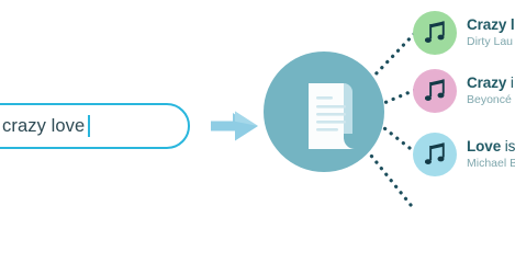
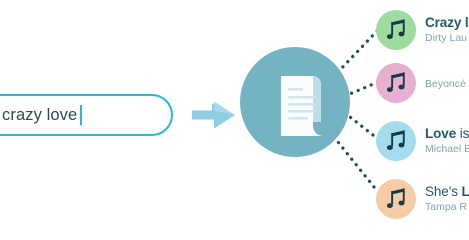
  crazy love
  Crazy l
  Dirty Lau
- Crazy i
  Beyoncé
  Love is
  Michael B
+ She's L
+ Tampa R
